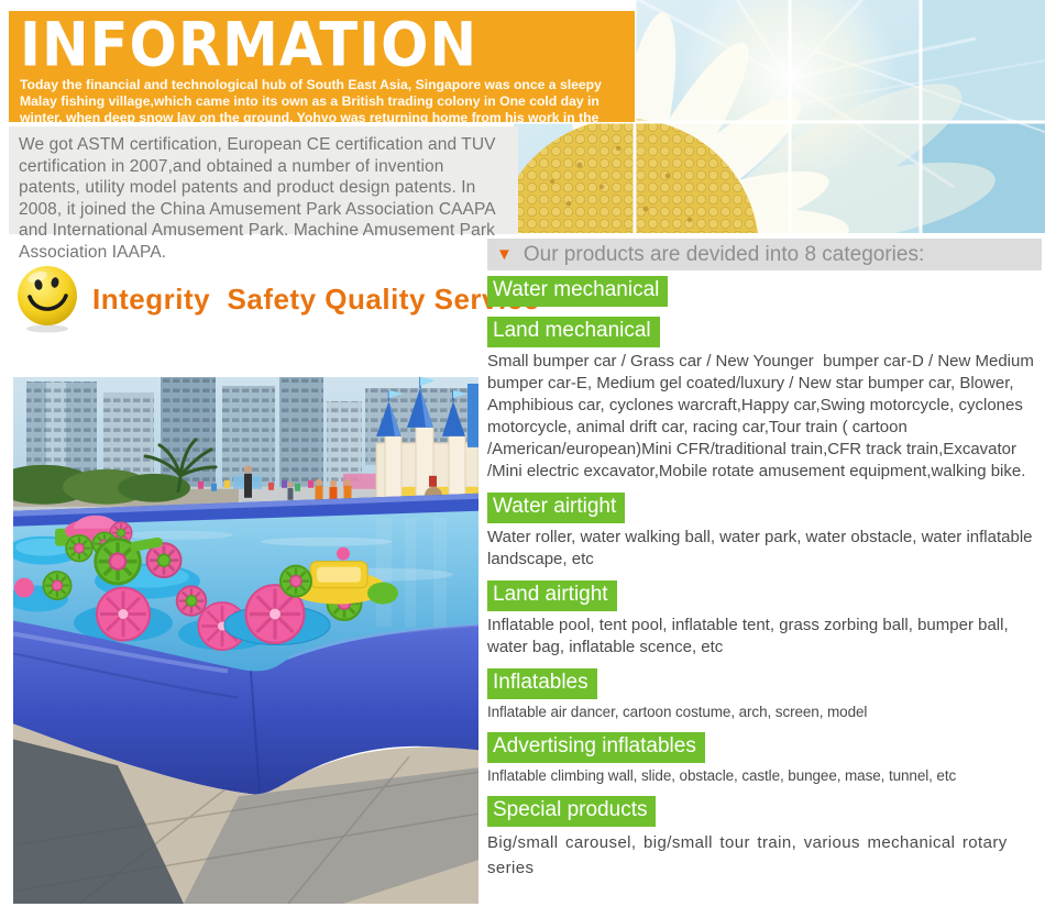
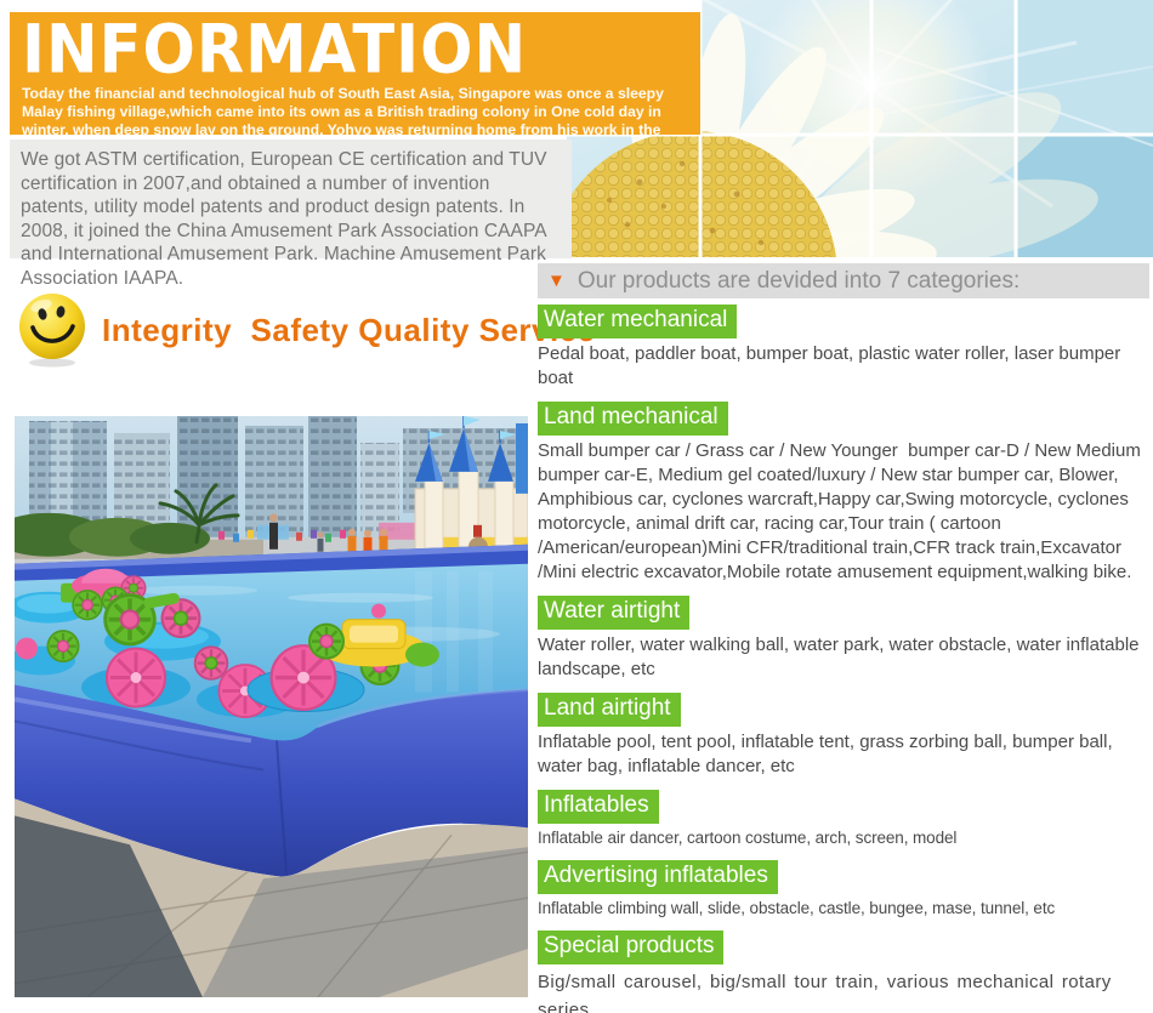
  INFORMATION
  Today the financial and technological hub of South East Asia, Singapore was once a sleepy Malay fishing village,which came into its own as a British trading colony in One cold day in winter, when deep snow lay on the ground, Yohyo was returning home from his work in the
  We got ASTM certification, European CE certification and TUV certification in 2007,and obtained a number of invention patents, utility model patents and product design patents. In 2008, it joined the China Amusement Park Association CAAPA and International Amusement Park. Machine Amusement Park Association IAAPA.
  Integrity Safety Quality Ser
  ▼
- Our products are devided into 8 categories:
+ Our products are devided into 7 categories:
  Water mechanical
+ Pedal boat, paddler boat, bumper boat, plastic water roller, laser bumper boat
  Land mechanical
  Small bumper car / Grass car / New Younger bumper car-D / New Medium bumper car-E, Medium gel coated/luxury / New star bumper car, Blower, Amphibious car, cyclones warcraft,Happy car,Swing motorcycle, cyclones motorcycle, animal drift car, racing car,Tour train ( cartoon /American/european)Mini CFR/traditional train,CFR track train,Excavator /Mini electric excavator,Mobile rotate amusement equipment,walking bike.
  Water airtight
  Water roller, water walking ball, water park, water obstacle, water inflatable landscape, etc
  Land airtight
- Inflatable pool, tent pool, inflatable tent, grass zorbing ball, bumper ball, water bag, inflatable scence, etc
+ Inflatable pool, tent pool, inflatable tent, grass zorbing ball, bumper ball, water bag, inflatable dancer, etc
  Inflatables
  Inflatable air dancer, cartoon costume, arch, screen, model
  Advertising inflatables
  Inflatable climbing wall, slide, obstacle, castle, bungee, mase, tunnel, etc
  Special products
  Big/small carousel, big/small tour train, various mechanical rotary series
